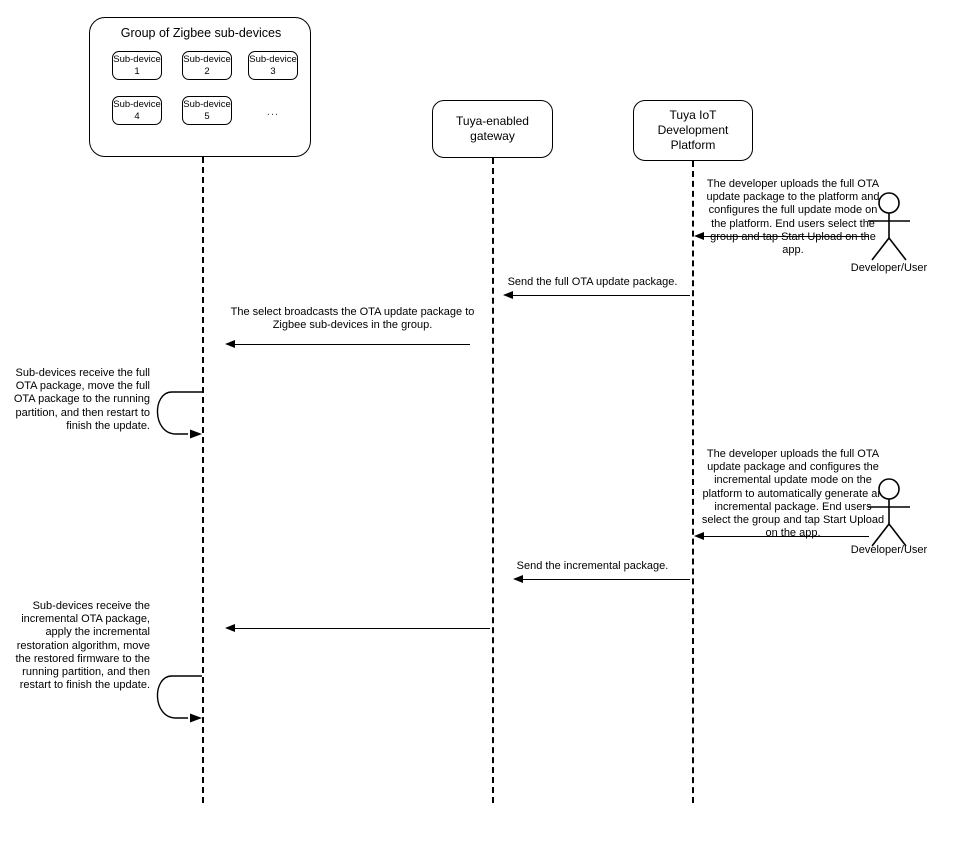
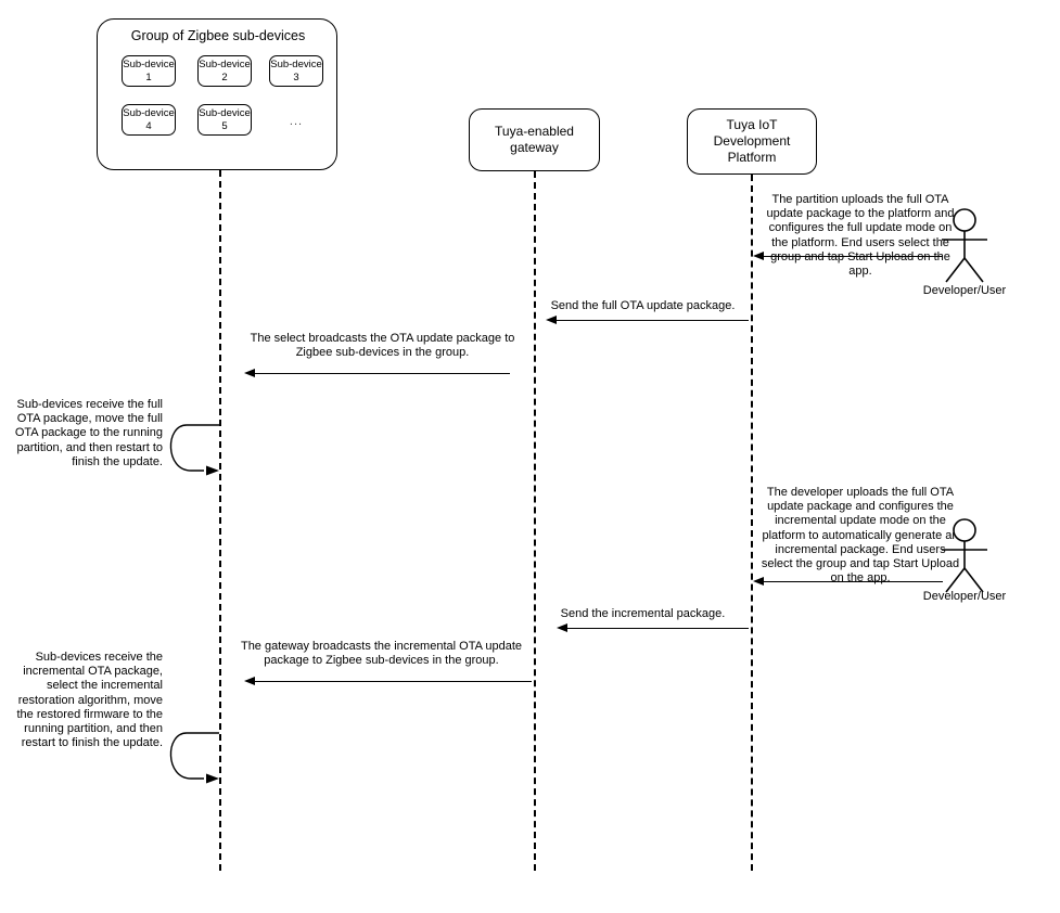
  Group of Zigbee sub-devices
  Sub-device
  1
  Sub-device
  2
  Sub-device
  3
  Sub-device
  4
  Sub-device
  5
  ...
  Tuya-enabled
  gateway
  Tuya IoT
  Development
  Platform
- The developer uploads the full OTA update package to the platform and configures the full update mode on the platform. End users select the group and tap Start Upload on the app.
+ The partition uploads the full OTA update package to the platform and configures the full update mode on the platform. End users select the group and tap Start Upload on the app.
  Developer/User
  Send the full OTA update package.
  The select broadcasts the OTA update package to Zigbee sub-devices in the group.
  Sub-devices receive the full OTA package, move the full OTA package to the running partition, and then restart to finish the update.
  The developer uploads the full OTA update package and configures the incremental update mode on the platform to automatically generate a incremental package. End user select the group and tap Start Upload on the app.
  Developer/User
  Send the incremental package.
+ The gateway broadcasts the incremental OTA update package to Zigbee sub-devices in the group.
- Sub-devices receive the incremental OTA package, apply the incremental restoration algorithm, move the restored firmware to the running partition, and then restart to finish the update.
+ Sub-devices receive the incremental OTA package, select the incremental restoration algorithm, move the restored firmware to the running partition, and then restart to finish the update.
